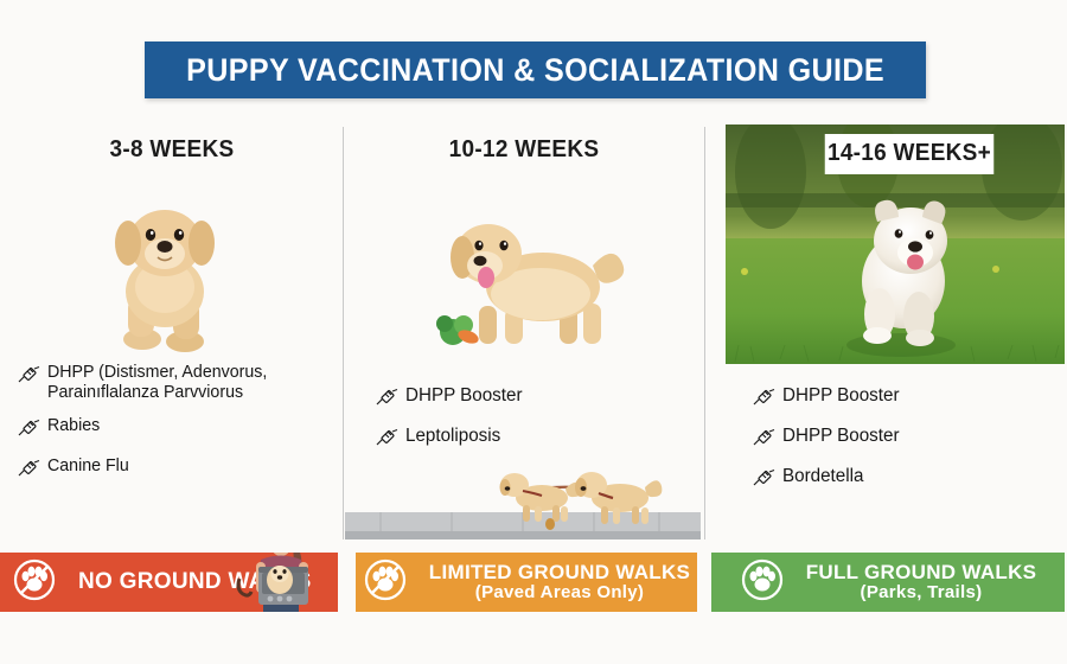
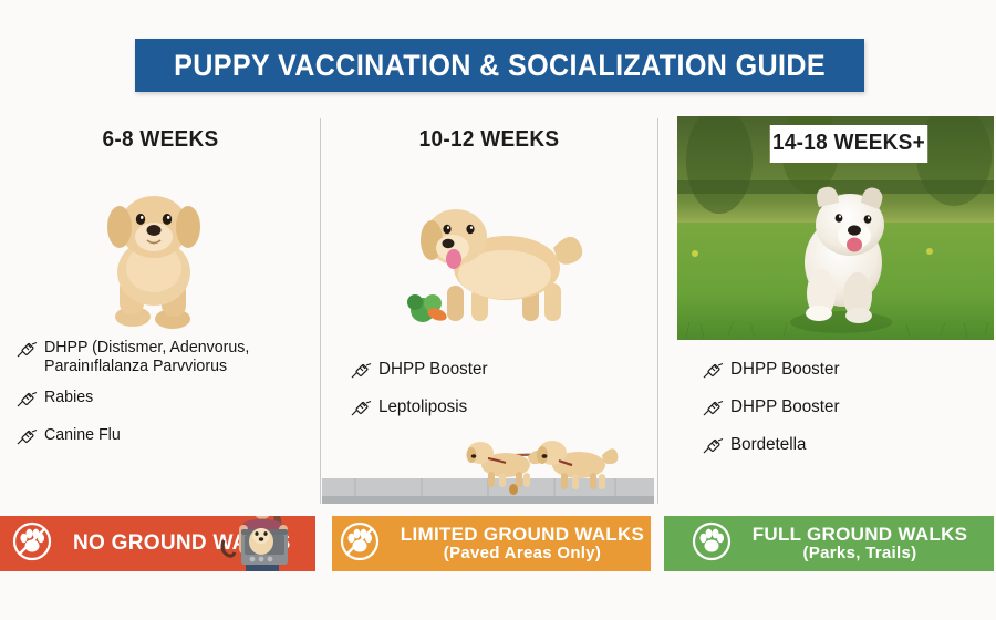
  PUPPY VACCINATION & SOCIALIZATION GUIDE
- 3-8 WEEKS
+ 6-8 WEEKS
  DHPP (Distismer, Adenvorus,
  Parainıflalanza Parvviorus
  Rabies
  Canine Flu
  10-12 WEEKS
  DHPP Booster
  Leptoliposis
- 14-16 WEEKS+
+ 14-18 WEEKS+
  DHPP Booster
  DHPP Booster
  Bordetella
  LIMITED GROUND WALKS
  (Paved Areas Only)
  FULL GROUND WALKS
  (Parks, Trails)
